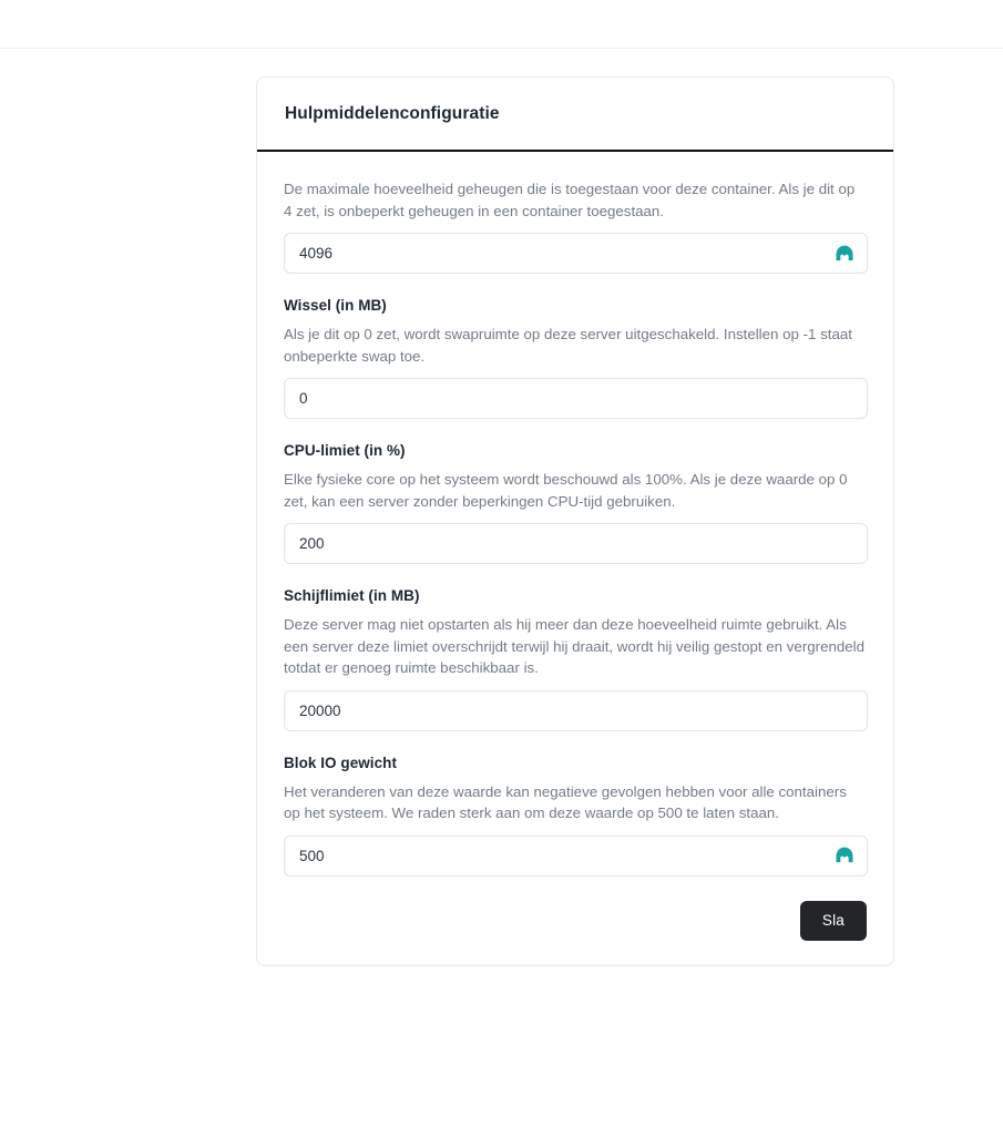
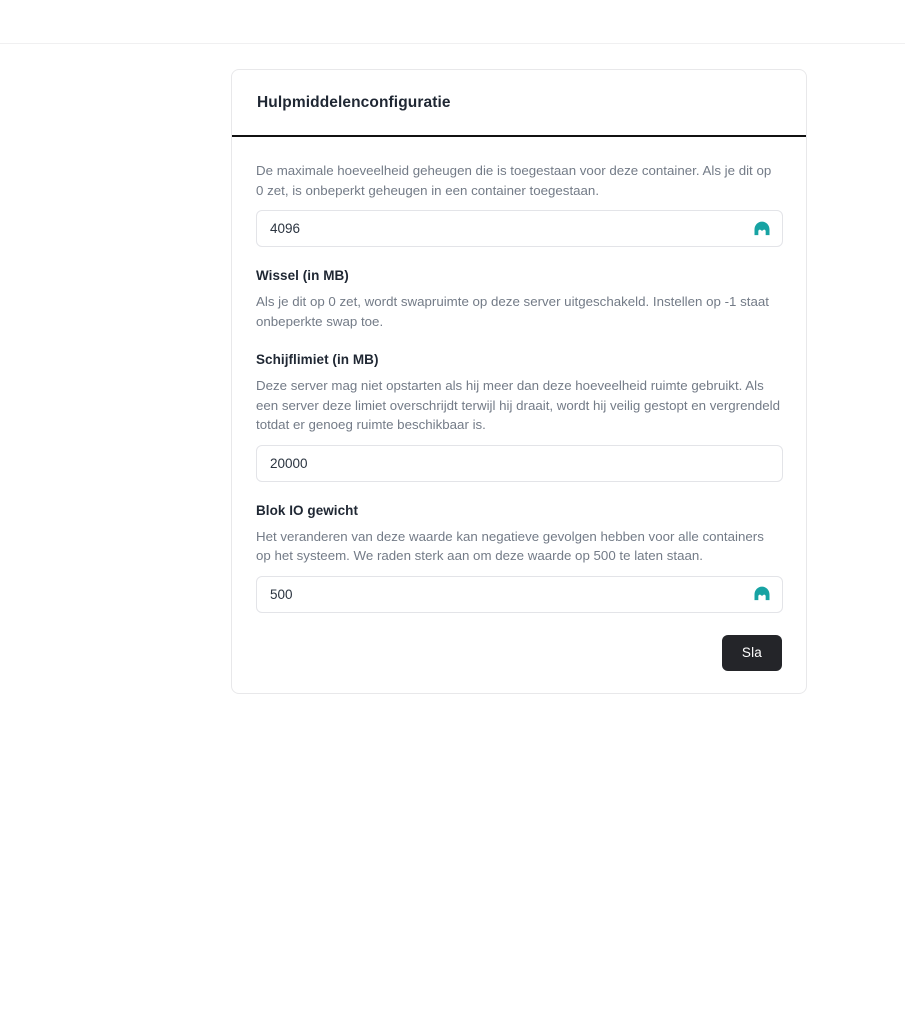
  Hulpmiddelenconfiguratie
- De maximale hoeveelheid geheugen die is toegestaan voor deze container. Als je dit op 4 zet, is onbeperkt geheugen in een container toegestaan.
+ De maximale hoeveelheid geheugen die is toegestaan voor deze container. Als je dit op 0 zet, is onbeperkt geheugen in een container toegestaan.
  4096
  Wissel (in MB)
  Als je dit op 0 zet, wordt swapruimte op deze server uitgeschakeld. Instellen op -1 staat onbeperkte swap toe.
- 0
- CPU-limiet (in %)
- Elke fysieke core op het systeem wordt beschouwd als 100%. Als je deze waarde op 0 zet, kan een server zonder beperkingen CPU-tijd gebruiken.
- 200
  Schijflimiet (in MB)
  Deze server mag niet opstarten als hij meer dan deze hoeveelheid ruimte gebruikt. Als een server deze limiet overschrijdt terwijl hij draait, wordt hij veilig gestopt en vergrendeld totdat er genoeg ruimte beschikbaar is.
  20000
  Blok IO gewicht
  Het veranderen van deze waarde kan negatieve gevolgen hebben voor alle containers op het systeem. We raden sterk aan om deze waarde op 500 te laten staan.
  500
  Sla
